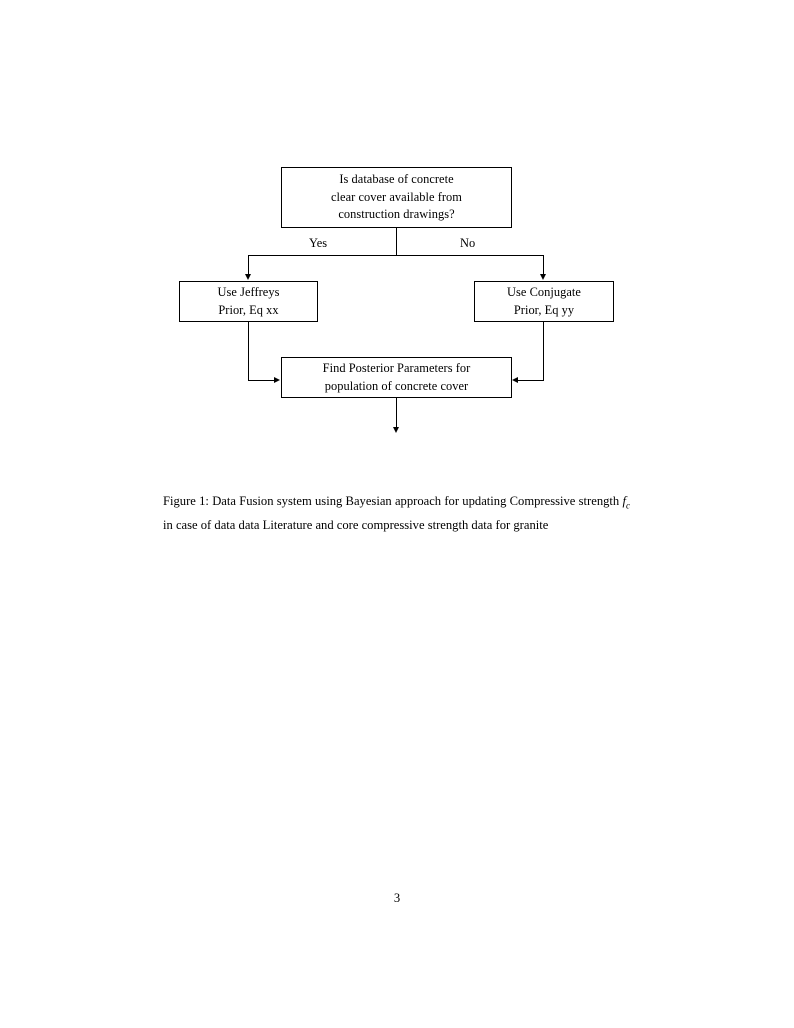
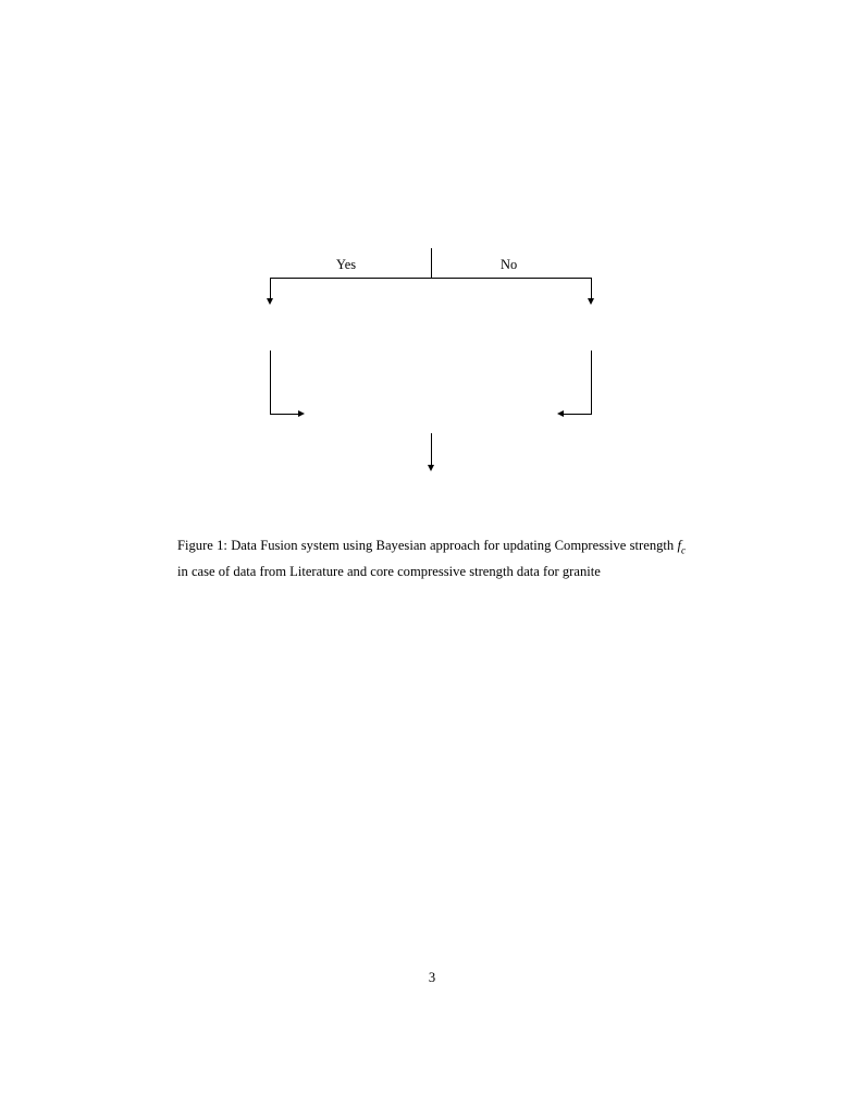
  Yes
  No
- Is database of concrete
- clear cover available from
- construction drawings?
- Use Jeffreys
- Prior, Eq xx
- Use Conjugate
- Prior, Eq yy
- Find Posterior Parameters for
- population of concrete cover
- Figure 1: Data Fusion system using Bayesian approach for updating Compressive strength fc in case of data data Literature and core compressive strength data for granite
+ Figure 1: Data Fusion system using Bayesian approach for updating Compressive strength fc in case of data from Literature and core compressive strength data for granite
  3
